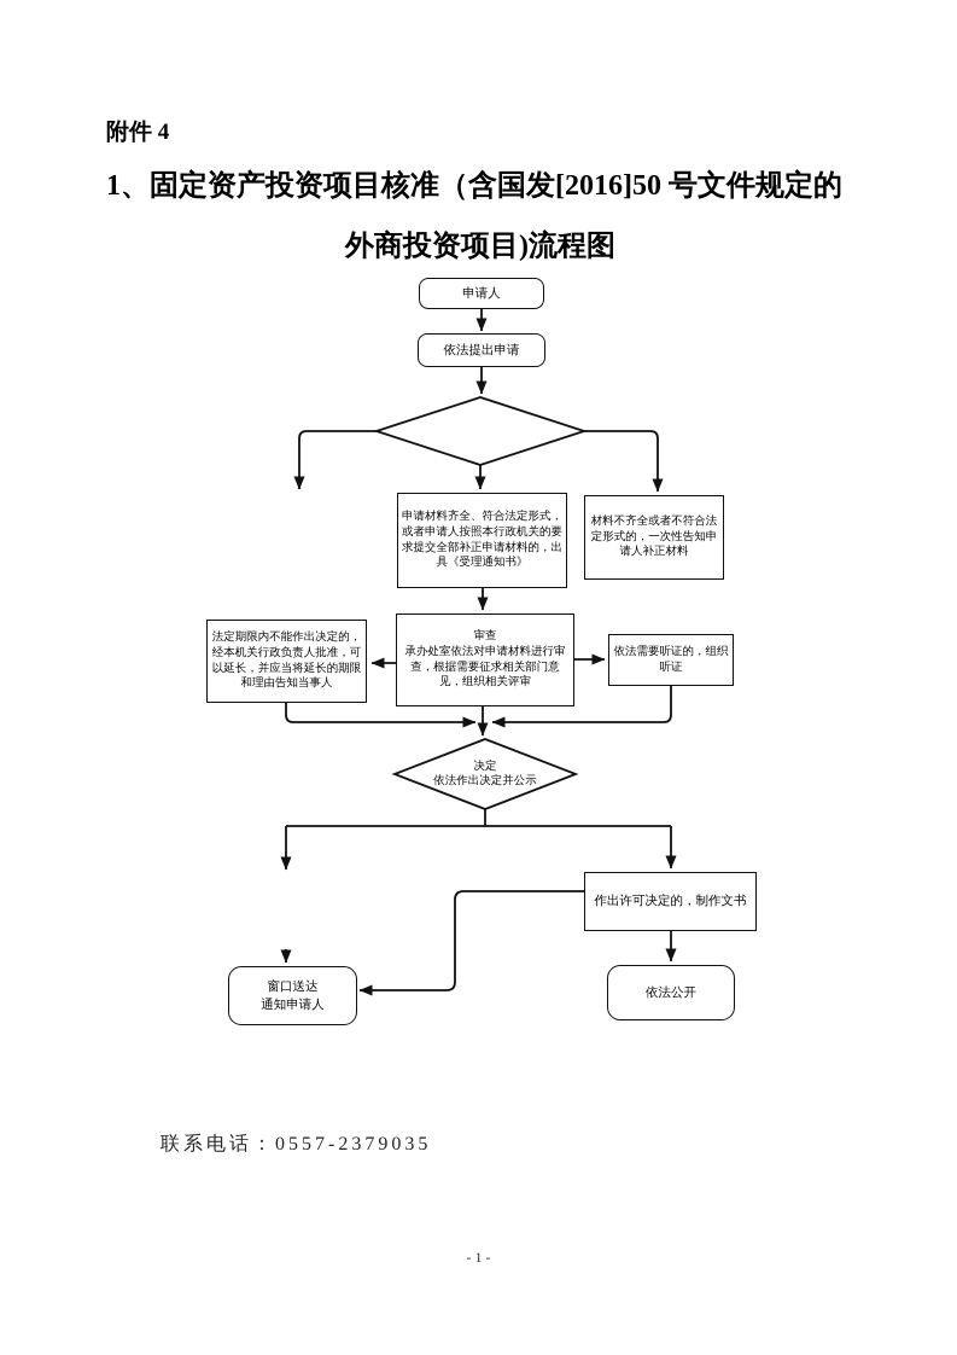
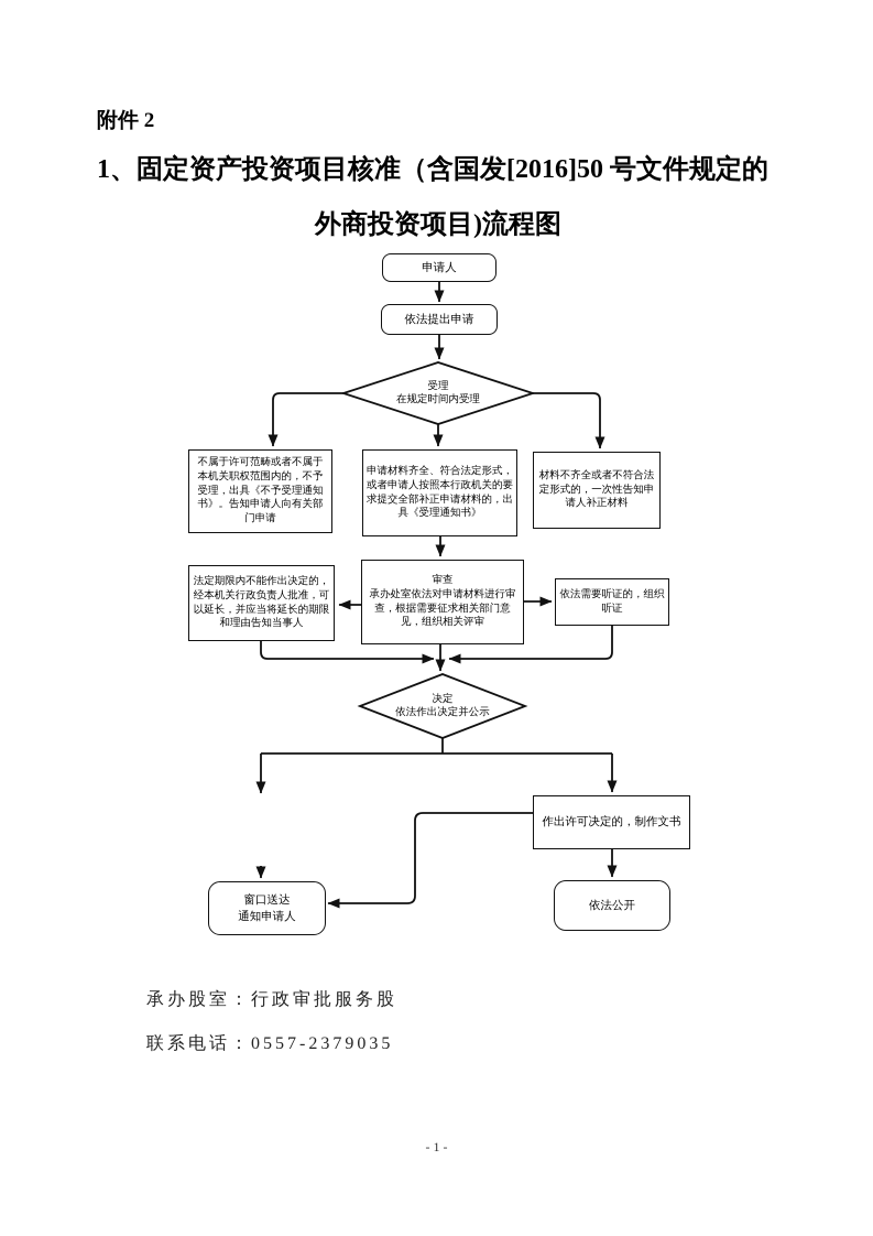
- 附件 4
+ 附件 2
  1、固定资产投资项目核准（含国发[2016]50 号文件规定的
  外商投资项目)流程图
  申请人
  依法提出申请
+ 受理
+ 在规定时间内受理
+ 不属于许可范畴或者不属于本机关职权范围内的，不予受理，出具《不予受理通知书》。告知申请人向有关部门申请
  申请材料齐全、符合法定形式，或者申请人按照本行政机关的要求提交全部补正申请材料的，出具《受理通知书》
  材料不齐全或者不符合法定形式的，一次性告知申请人补正材料
  法定期限内不能作出决定的，经本机关行政负责人批准，可以延长，并应当将延长的期限和理由告知当事人
  审查
  承办处室依法对申请材料进行审查，根据需要征求相关部门意见，组织相关评审
  依法需要听证的，组织听证
  决定
  依法作出决定并公示
  作出许可决定的，制作文书
  窗口送达
  通知申请人
  依法公开
+ 承办股室：行政审批服务股
  联系电话：0557-2379035
  - 1 -
